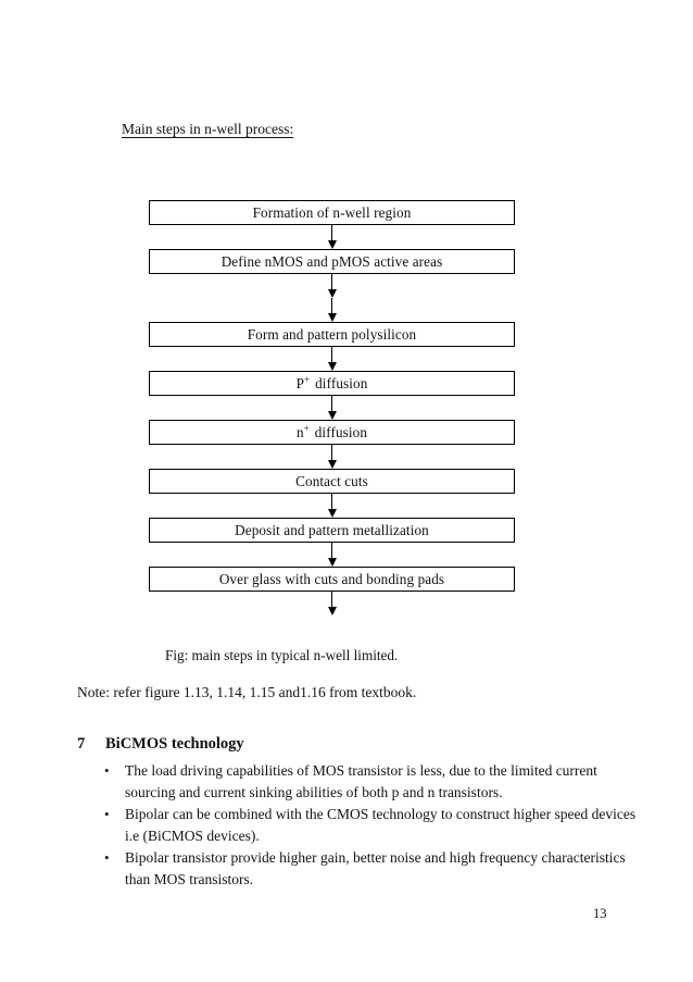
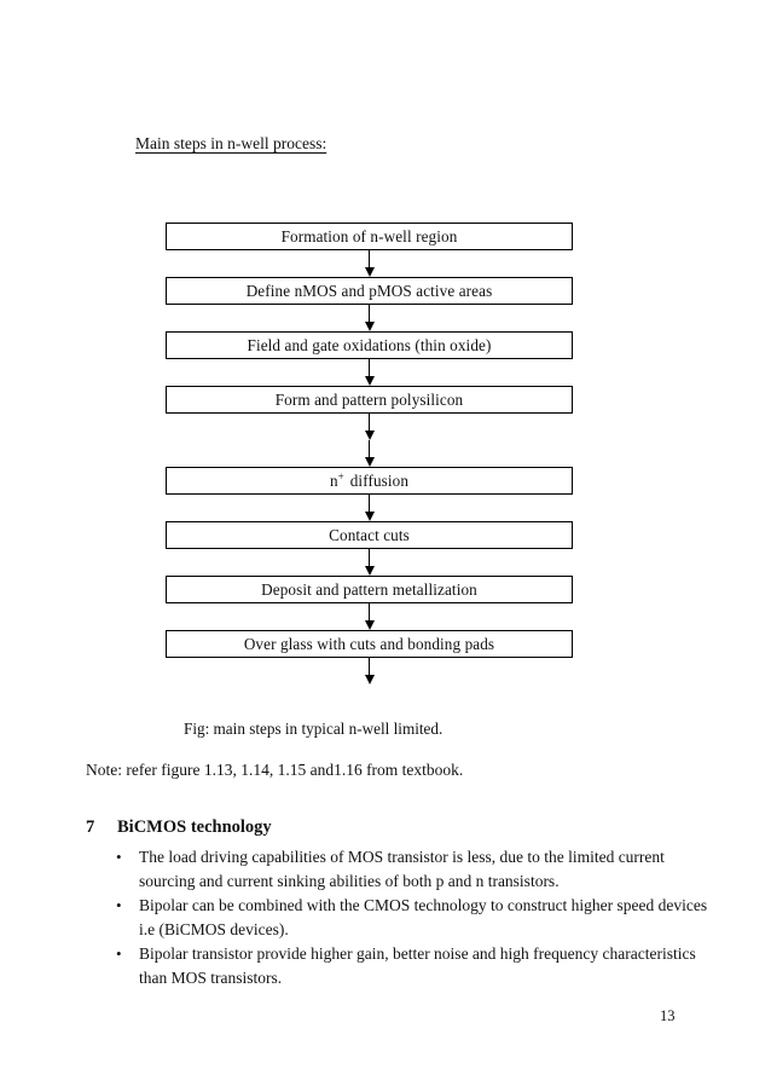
  Main steps in n-well process:
  Formation of n-well region
  Define nMOS and pMOS active areas
+ Field and gate oxidations (thin oxide)
  Form and pattern polysilicon
- P+ diffusion
  n+ diffusion
  Contact cuts
  Deposit and pattern metallization
  Over glass with cuts and bonding pads
  Fig: main steps in typical n-well limited.
  Note: refer figure 1.13, 1.14, 1.15 and1.16 from textbook.
  7 BiCMOS technology
  •
  The load driving capabilities of MOS transistor is less, due to the limited current sourcing and current sinking abilities of both p and n transistors.
  •
  Bipolar can be combined with the CMOS technology to construct higher speed devices i.e (BiCMOS devices).
  •
  Bipolar transistor provide higher gain, better noise and high frequency characteristics than MOS transistors.
  13
